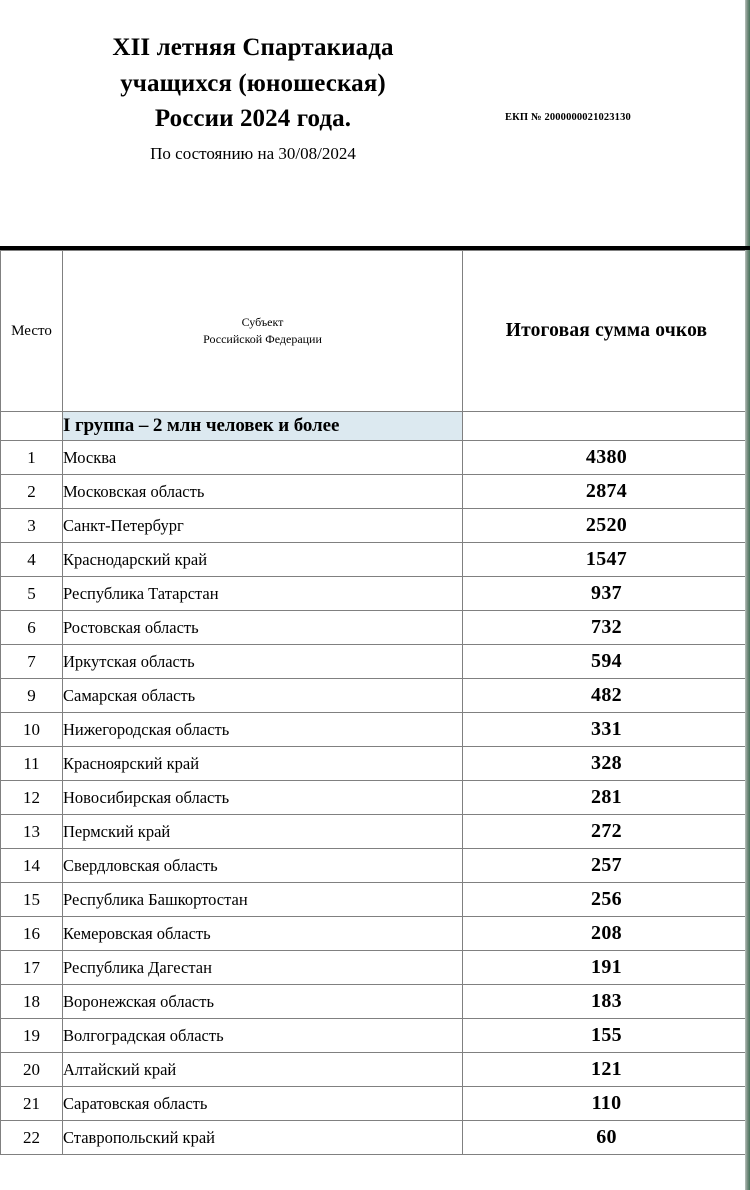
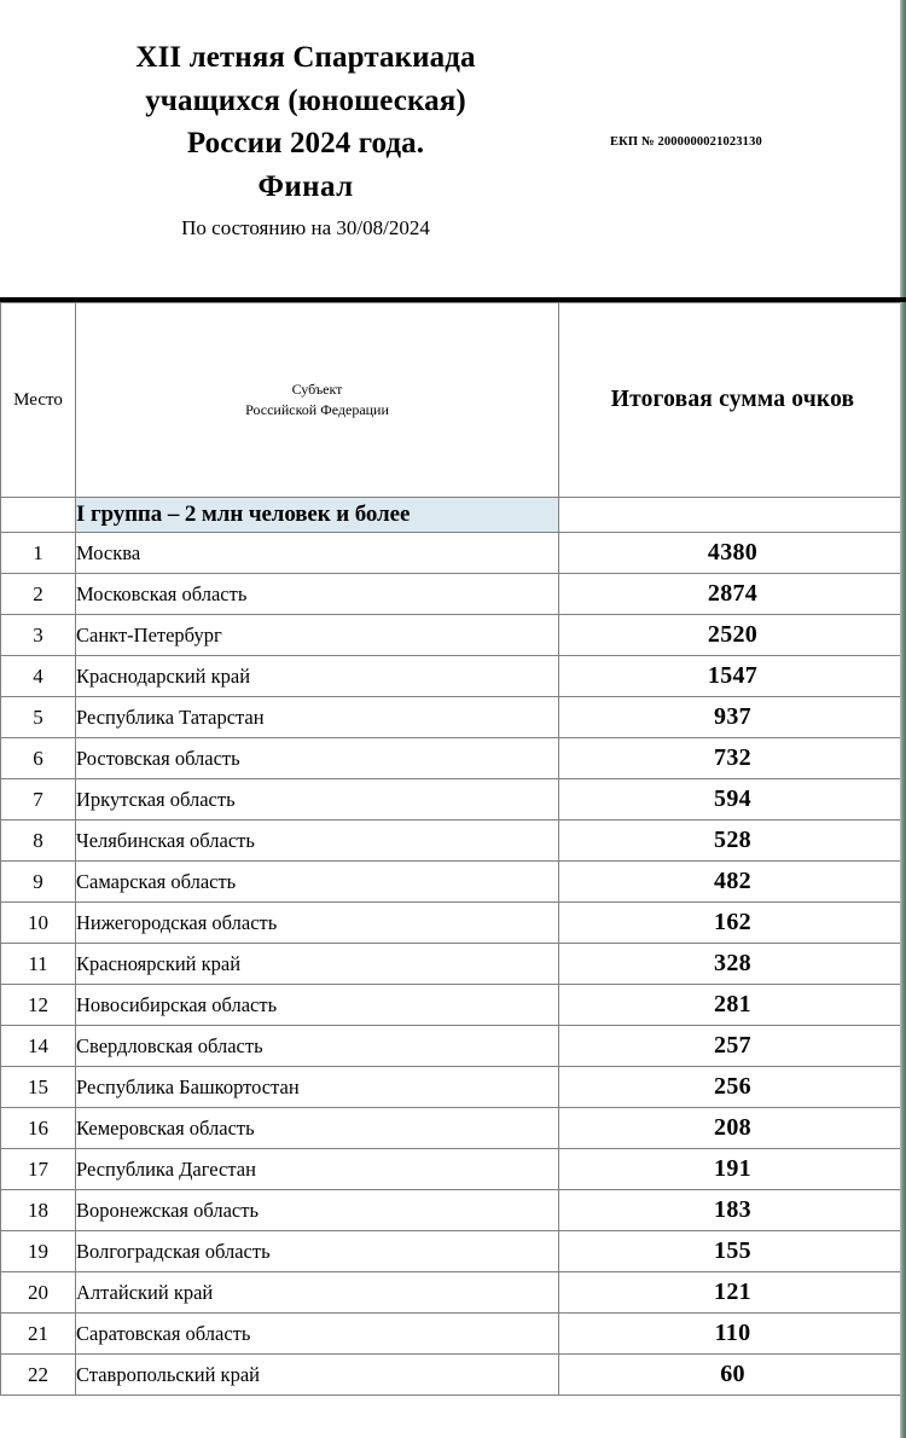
  XII летняя Спартакиада
  учащихся (юношеская)
  России 2024 года.
+ Финал
  По состоянию на 30/08/2024
  ЕКП № 2000000021023130
  Место	Субъект Российской Федерации	Итоговая сумма очков
  	I группа – 2 млн человек и более
  1	Москва	4380
  2	Московская область	2874
  3	Санкт-Петербург	2520
  4	Краснодарский край	1547
  5	Республика Татарстан	937
  6	Ростовская область	732
  7	Иркутская область	594
+ 8	Челябинская область	528
  9	Самарская область	482
- 10	Нижегородская область	331
+ 10	Нижегородская область	162
  11	Красноярский край	328
  12	Новосибирская область	281
- 13	Пермский край	272
  14	Свердловская область	257
  15	Республика Башкортостан	256
  16	Кемеровская область	208
  17	Республика Дагестан	191
  18	Воронежская область	183
  19	Волгоградская область	155
  20	Алтайский край	121
  21	Саратовская область	110
  22	Ставропольский край	60
